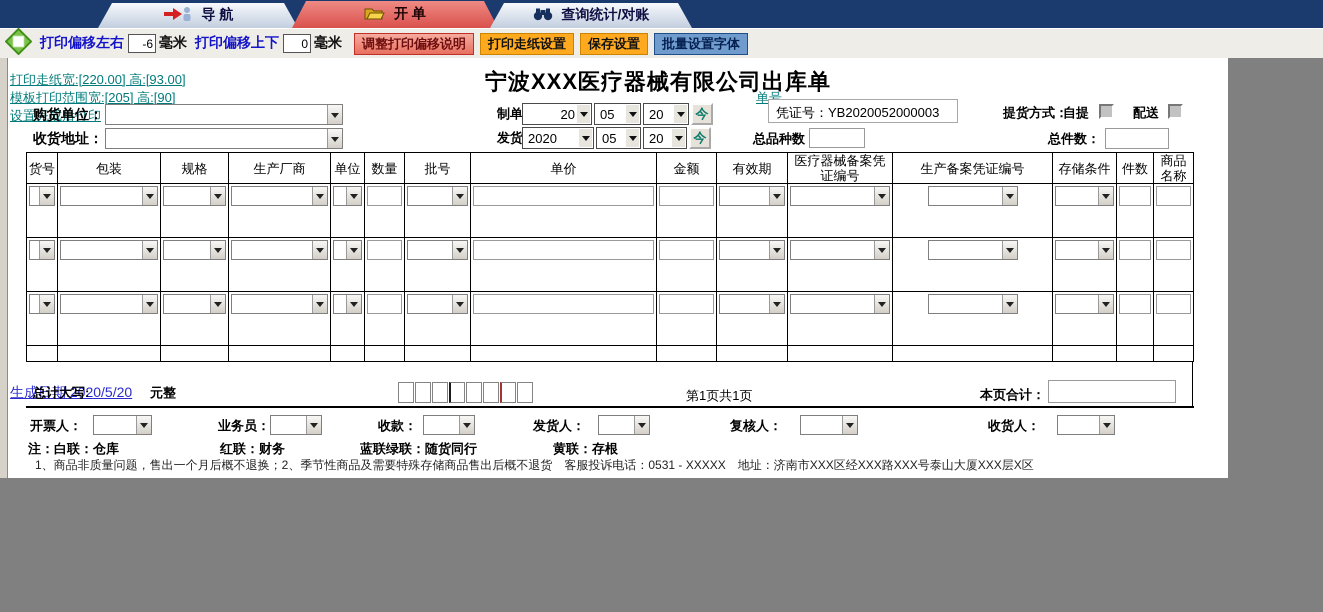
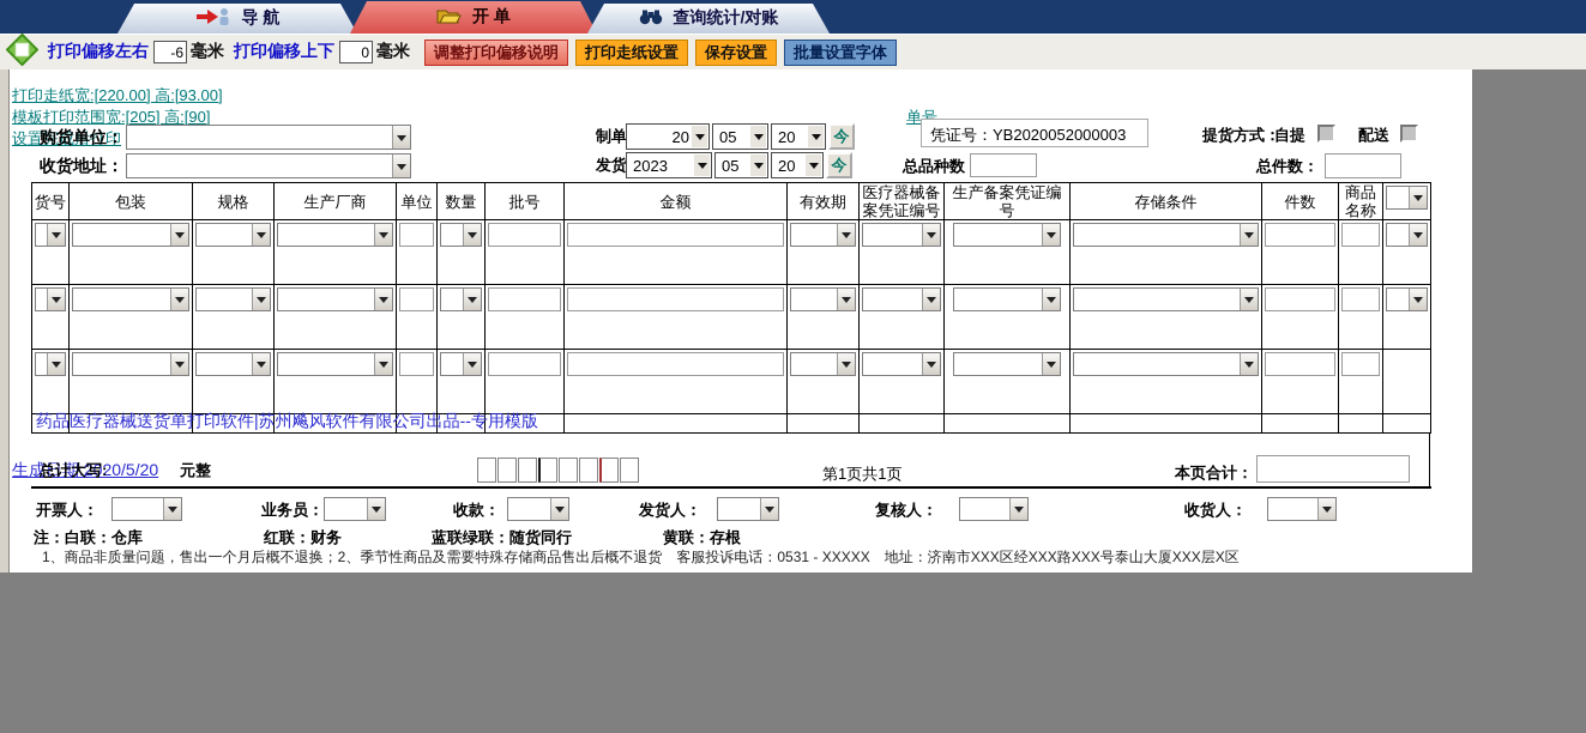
  导 航
  开 单
  查询统计/对账
  打印偏移左右
  -6
  毫米
  打印偏移上下
  0
  毫米
  调整打印偏移说明
  打印走纸设置
  保存设置
  批量设置字体
  打印走纸宽:[220.00] 高:[93.00]
  模板打印范围宽:[205] 高:[90]
  设置完成后打印
  购货单位：
  收货地址：
- 宁波XXX医疗器械有限公司出库单
  单号
  凭证号：YB2020052000003
  20
  05
  20
  今
- 2020
+ 2023
  05
  20
  今
  提货方式：
  自提
  配送
  总品种数
  总件数：
  货号
  包装
  规格
  生产厂商
  单位
  数量
  批号
- 单价
  金额
  有效期
  医疗器械备案凭证编号
  生产备案凭证编号
  存储条件
  件数
  商品名称
+ 药品医疗器械送货单打印软件|苏州飚风软件有限公司出品--专用模版
  生成日期:2020/5/20
  总计大写:
  元整
  第1页共1页
  本页合计：
  开票人：
  业务员：
  收款：
  发货人：
  复核人：
  收货人：
  注：白联：仓库
  红联：财务
  蓝联绿联：随货同行
  黄联：存根
  1、商品非质量问题，售出一个月后概不退换；2、季节性商品及需要特殊存储商品售出后概不退货 客服投诉电话：0531 - XXXXX 地址：济南市XXX区经XXX路XXX号泰山大厦XXX层X区
